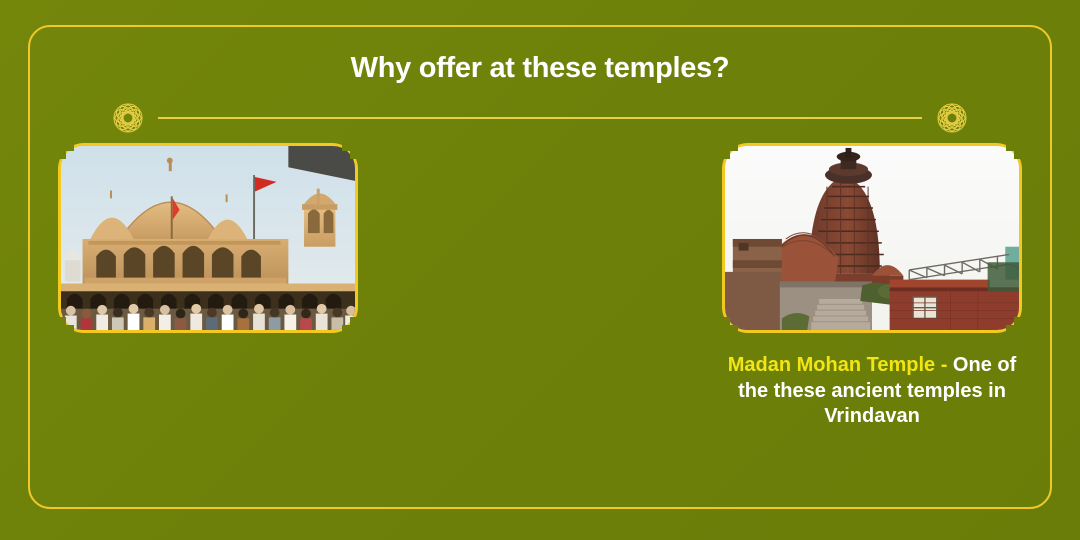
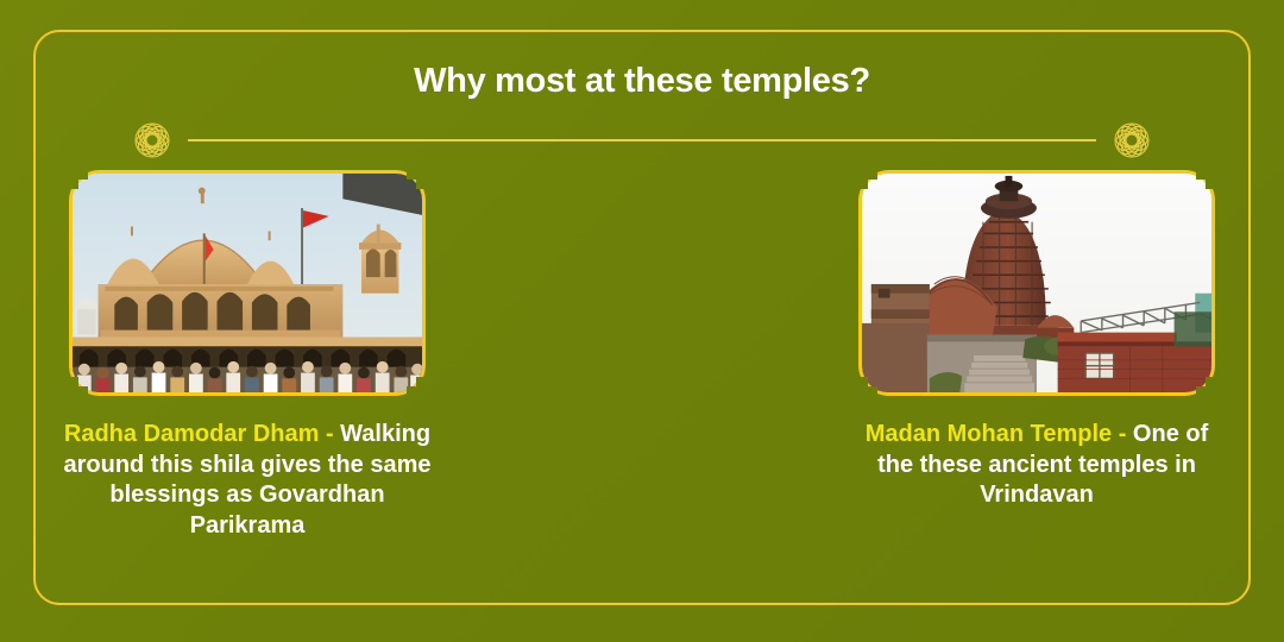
- Why offer at these temples?
+ Why most at these temples?
+ Radha Damodar Dham - Walking around this shila gives the same blessings as Govardhan Parikrama
  Madan Mohan Temple - One of the these ancient temples in Vrindavan
